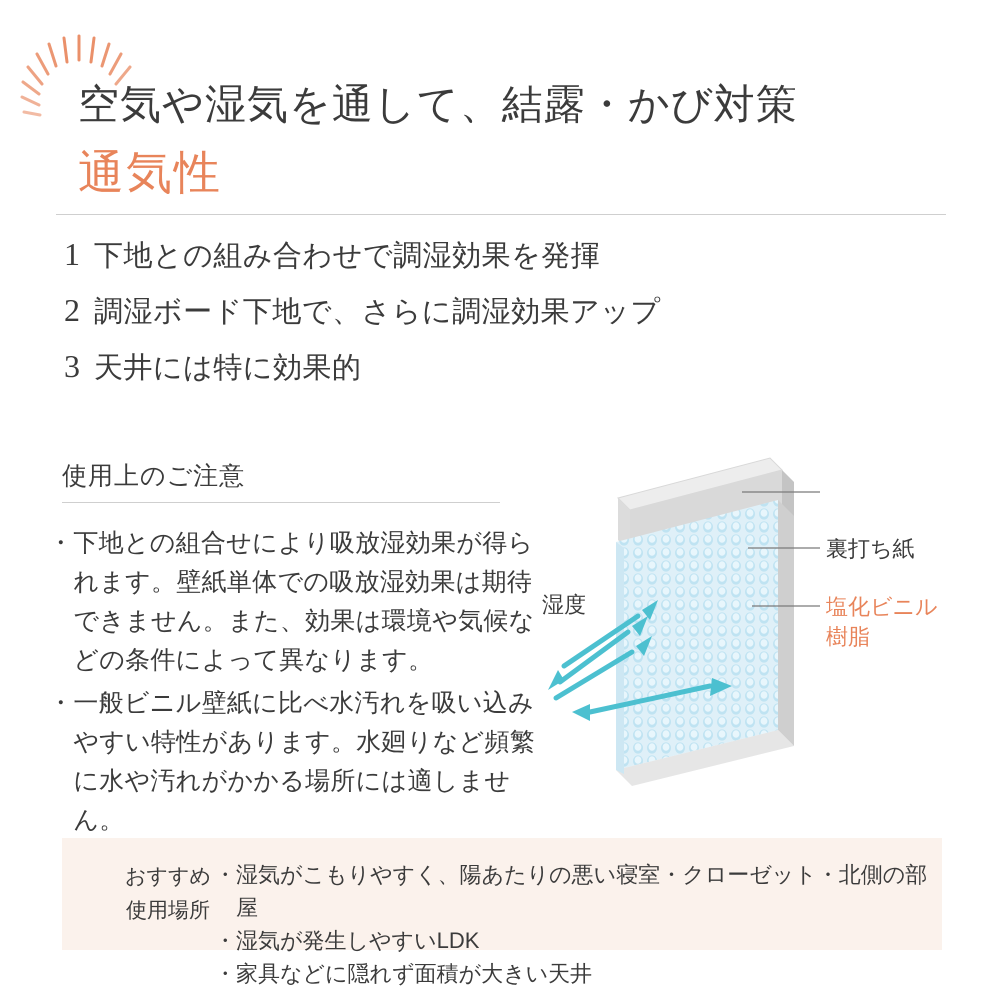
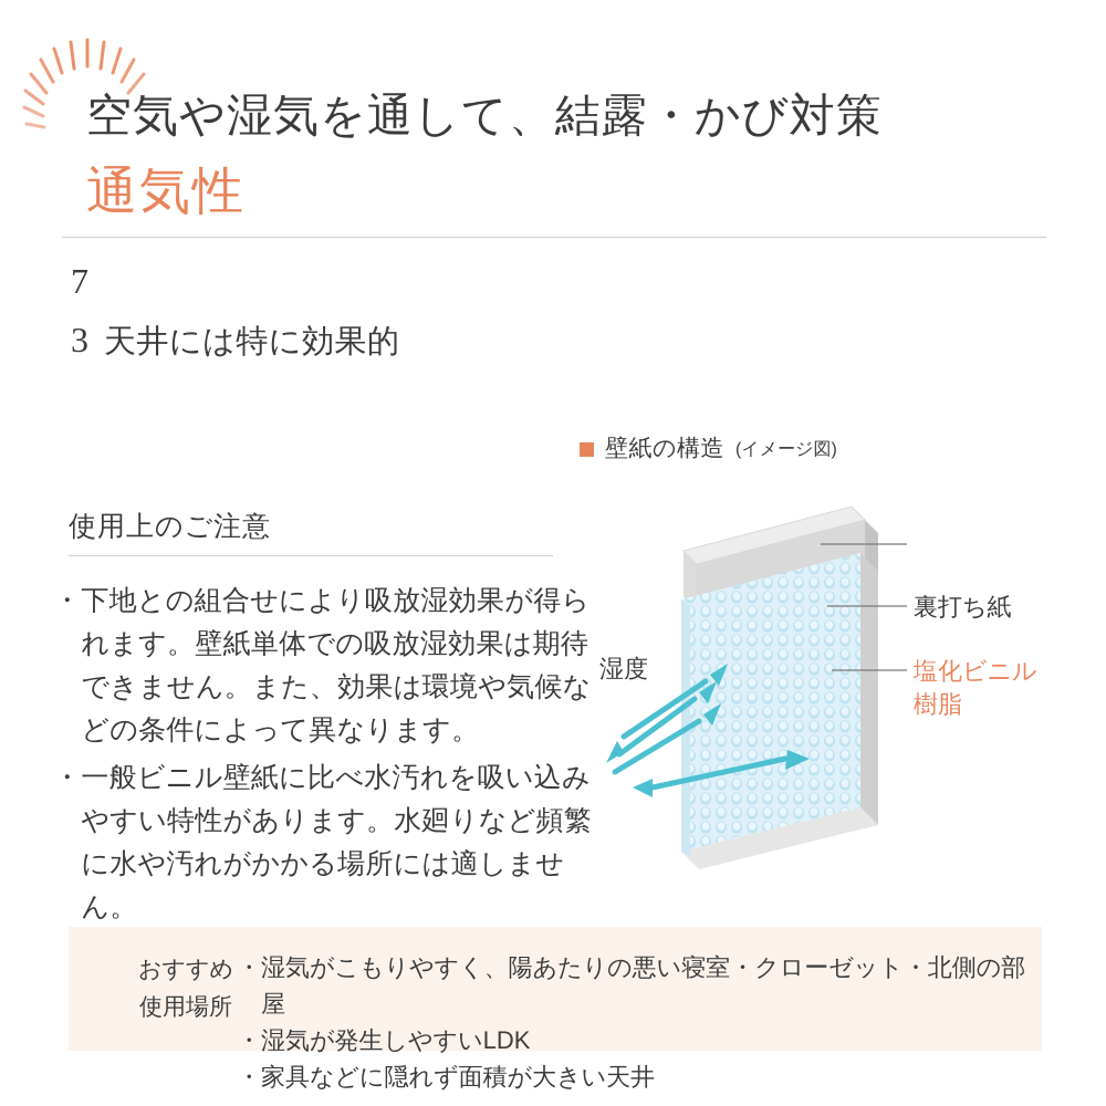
  空気や湿気を通して、結露・かび対策
  通気性
- 1
- 下地との組み合わせで調湿効果を発揮
- 2
+ 7
- 調湿ボード下地で、さらに調湿効果アップ
  3
  天井には特に効果的
  使用上のご注意
  ・
  下地との組合せにより吸放湿効果が得られます。壁紙単体での吸放湿効果は期待できません。また、効果は環境や気候などの条件によって異なります。
  ・
  一般ビニル壁紙に比べ水汚れを吸い込みやすい特性があります。水廻りなど頻繁に水や汚れがかかる場所には適しません。
+ 壁紙の構造
+ (イメージ図)
  裏打ち紙
  塩化ビニル
  樹脂
  湿度
  おすすめ
  使用場所
  ・
  湿気がこもりやすく、陽あたりの悪い寝室・クローゼット・北側の部屋
  ・
  湿気が発生しやすいLDK
  ・
  家具などに隠れず面積が大きい天井
